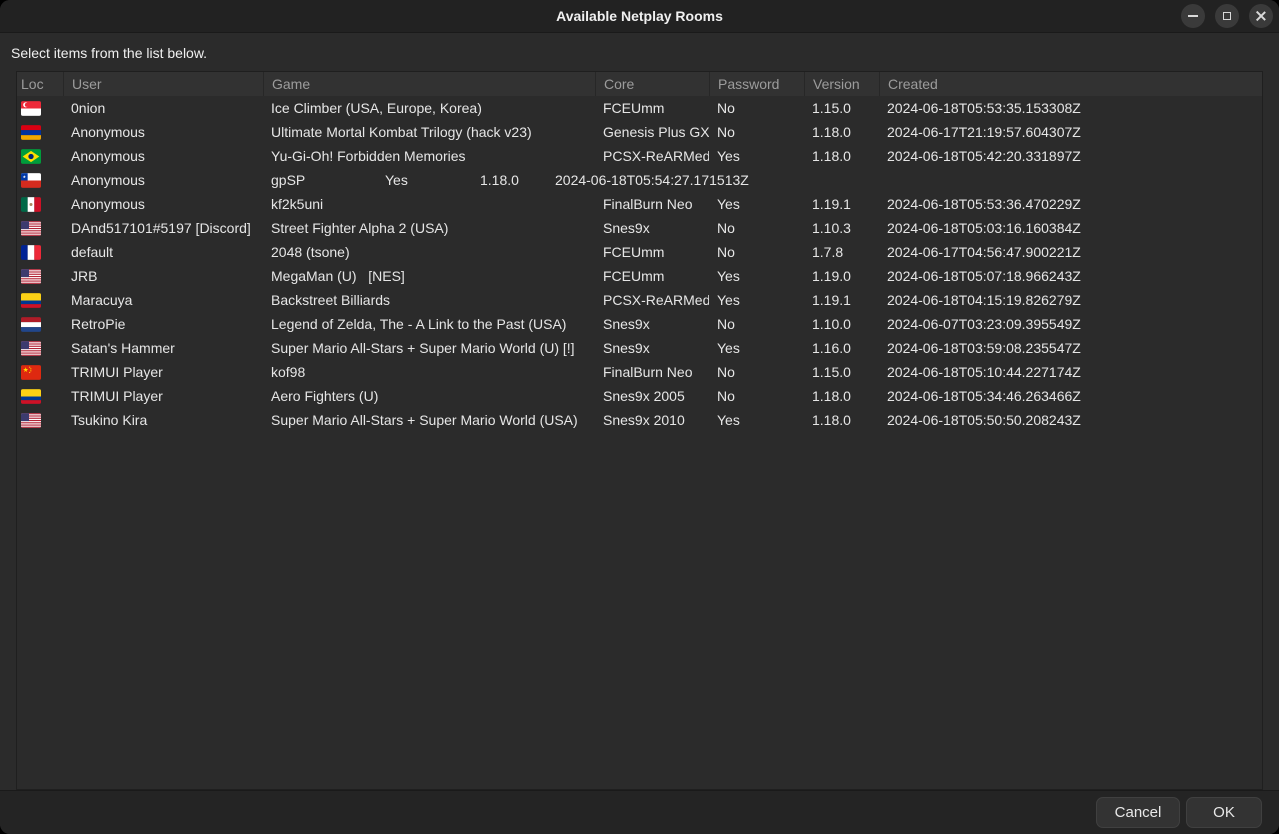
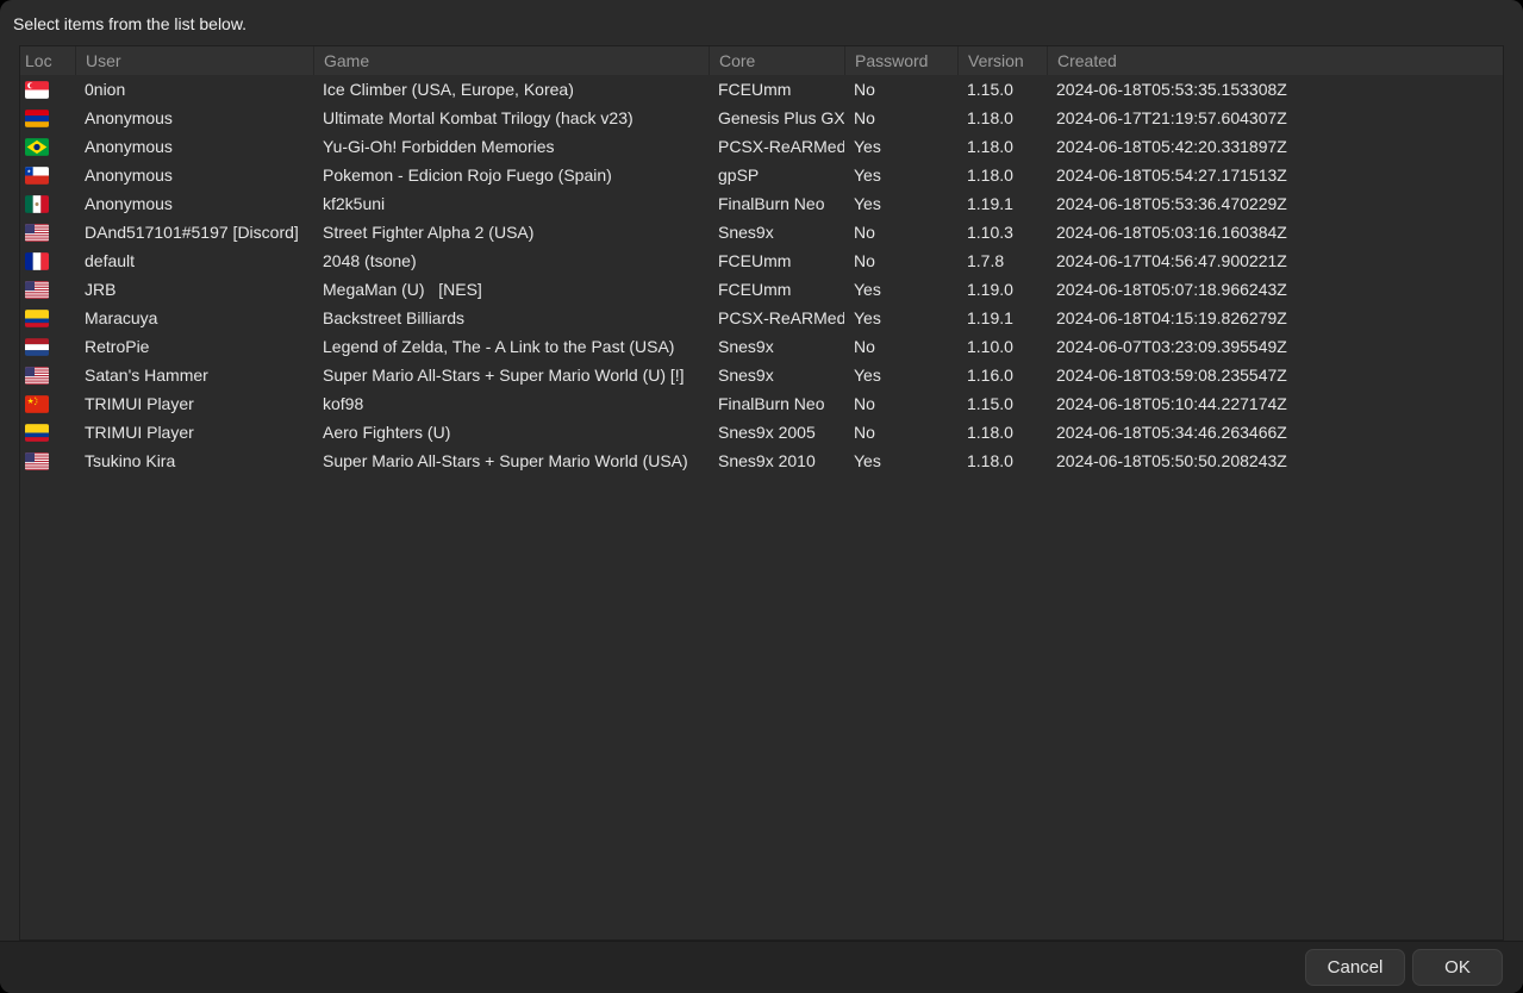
- Available Netplay Rooms
  Select items from the list below.
  Loc
  User
  Game
  Core
  Password
  Version
  Created
  0nion
  Ice Climber (USA, Europe, Korea)
  FCEUmm
  No
  1.15.0
  2024-06-18T05:53:35.153308Z
  Anonymous
  Ultimate Mortal Kombat Trilogy (hack v23)
  Genesis Plus GX
  No
  1.18.0
  2024-06-17T21:19:57.604307Z
  Anonymous
  Yu-Gi-Oh! Forbidden Memories
  PCSX-ReARMed
  Yes
  1.18.0
  2024-06-18T05:42:20.331897Z
  Anonymous
+ Pokemon - Edicion Rojo Fuego (Spain)
  gpSP
  Yes
  1.18.0
  2024-06-18T05:54:27.171513Z
  Anonymous
  kf2k5uni
  FinalBurn Neo
  Yes
  1.19.1
  2024-06-18T05:53:36.470229Z
  DAnd517101#5197 [Discord]
  Street Fighter Alpha 2 (USA)
  Snes9x
  No
  1.10.3
  2024-06-18T05:03:16.160384Z
  default
  2048 (tsone)
  FCEUmm
  No
  1.7.8
  2024-06-17T04:56:47.900221Z
  JRB
  MegaMan (U) [NES]
  FCEUmm
  Yes
  1.19.0
  2024-06-18T05:07:18.966243Z
  Maracuya
  Backstreet Billiards
  PCSX-ReARMed
  Yes
  1.19.1
  2024-06-18T04:15:19.826279Z
  RetroPie
  Legend of Zelda, The - A Link to the Past (USA)
  Snes9x
  No
  1.10.0
  2024-06-07T03:23:09.395549Z
  Satan's Hammer
  Super Mario All-Stars + Super Mario World (U) [!]
  Snes9x
  Yes
  1.16.0
  2024-06-18T03:59:08.235547Z
  TRIMUI Player
  kof98
  FinalBurn Neo
  No
  1.15.0
  2024-06-18T05:10:44.227174Z
  TRIMUI Player
  Aero Fighters (U)
  Snes9x 2005
  No
  1.18.0
  2024-06-18T05:34:46.263466Z
  Tsukino Kira
  Super Mario All-Stars + Super Mario World (USA)
  Snes9x 2010
  Yes
  1.18.0
  2024-06-18T05:50:50.208243Z
  Cancel
  OK
